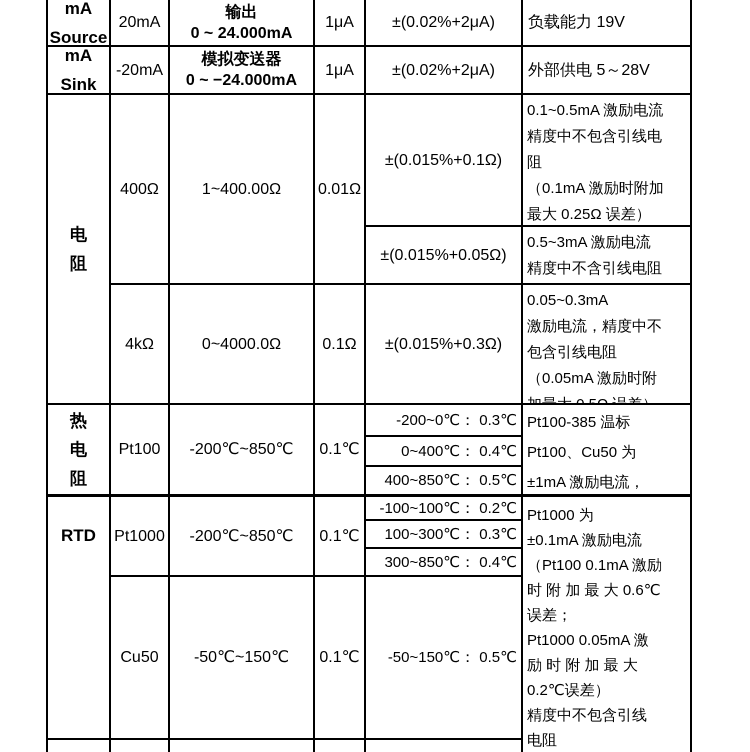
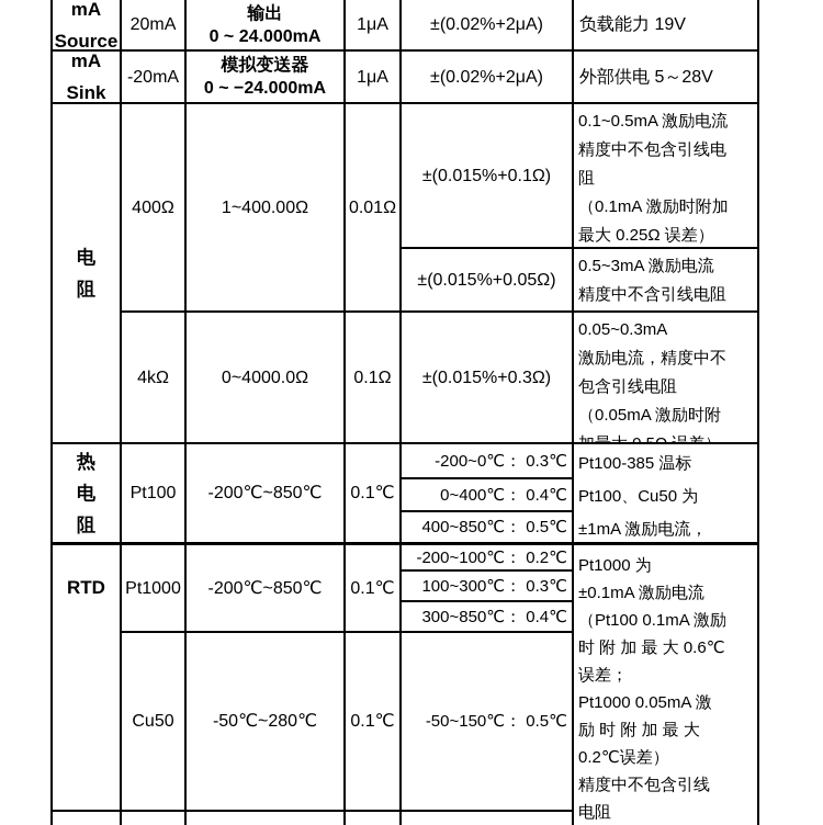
  mA
  Source
  20mA
  输出
  0 ~ 24.000mA
  1μA
  ±(0.02%+2μA)
  负载能力 19V
  mA
  Sink
  -20mA
  模拟变送器
  0 ~ −24.000mA
  1μA
  ±(0.02%+2μA)
  外部供电 5～28V
  电
  阻
  400Ω
  1~400.00Ω
  0.01Ω
  ±(0.015%+0.1Ω)
  0.1~0.5mA 激励电流
  精度中不包含引线电
  阻
  （0.1mA 激励时附加
  最大 0.25Ω 误差）
  ±(0.015%+0.05Ω)
  0.5~3mA 激励电流
  精度中不含引线电阻
  4kΩ
  0~4000.0Ω
  0.1Ω
  ±(0.015%+0.3Ω)
  0.05~0.3mA
  激励电流，精度中不
  包含引线电阻
  （0.05mA 激励时附
  加最大 0.5Ω 误差）
  热
  电
  阻
  Pt100
  -200℃~850℃
  0.1℃
  -200~0℃： 0.3℃
  0~400℃： 0.4℃
  400~850℃： 0.5℃
  Pt100-385 温标
  Pt100、Cu50 为
  ±1mA 激励电流，
  RTD
  Pt1000
  -200℃~850℃
  0.1℃
- -100~100℃： 0.2℃
+ -200~100℃： 0.2℃
  100~300℃： 0.3℃
  300~850℃： 0.4℃
  Cu50
- -50℃~150℃
+ -50℃~280℃
  0.1℃
  -50~150℃： 0.5℃
  Pt1000 为
  ±0.1mA 激励电流
  （Pt100 0.1mA 激励
  时 附 加 最 大 0.6℃
  误差；
  Pt1000 0.05mA 激
  励 时 附 加 最 大
  0.2℃误差）
  精度中不包含引线
  电阻
